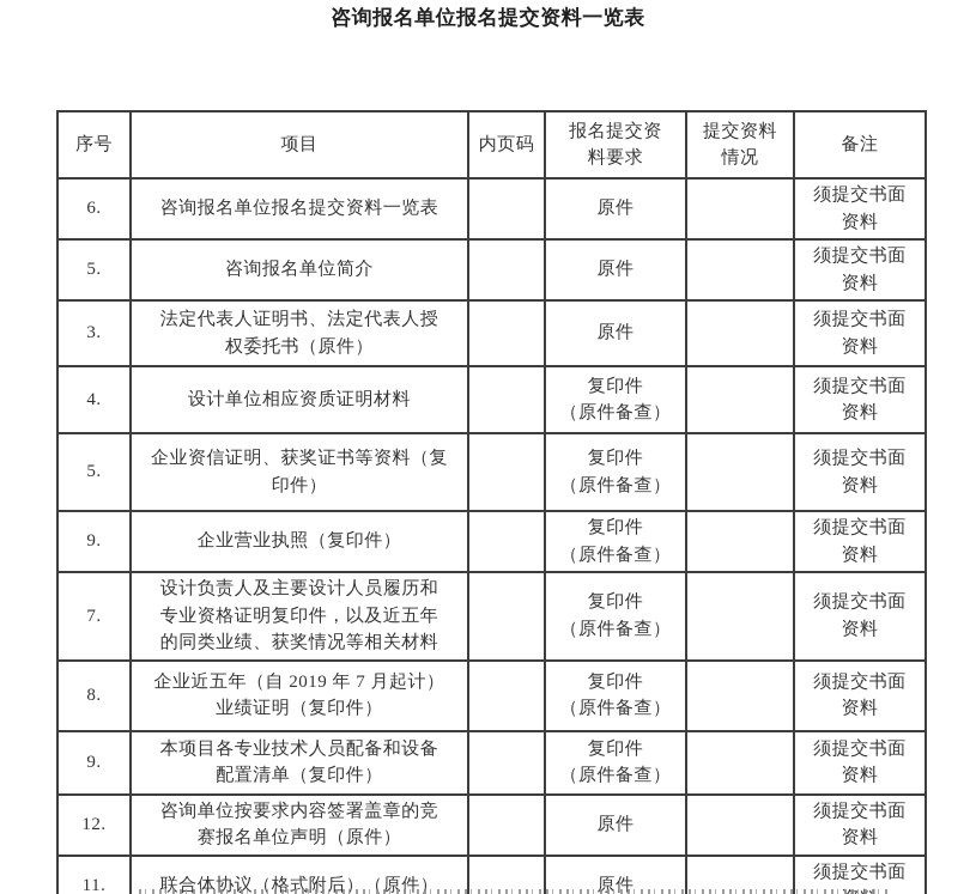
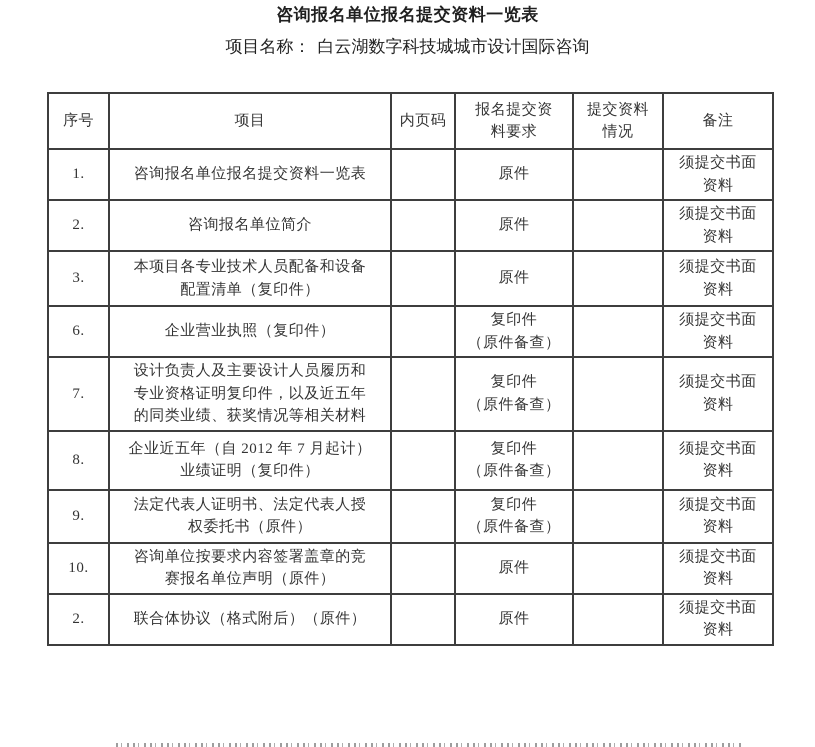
  咨询报名单位报名提交资料一览表
+ 项目名称： 白云湖数字科技城城市设计国际咨询
  序号	项目	内页码	报名提交资 料要求	提交资料 情况	备注
- 6.	咨询报名单位报名提交资料一览表		原件		须提交书面资料
+ 1.	咨询报名单位报名提交资料一览表		原件		须提交书面资料
- 5.	咨询报名单位简介		原件		须提交书面资料
+ 2.	咨询报名单位简介		原件		须提交书面资料
- 3.	法定代表人证明书、法定代表人授 权委托书（原件）		原件		须提交书面资料
+ 3.	本项目各专业技术人员配备和设备 配置清单（复印件）		原件		须提交书面资料
- 4.	设计单位相应资质证明材料		复印件 （原件备查）		须提交书面资料
- 5.	企业资信证明、获奖证书等资料（复 印件）		复印件 （原件备查）		须提交书面资料
- 9.	企业营业执照（复印件）		复印件 （原件备查）		须提交书面资料
+ 6.	企业营业执照（复印件）		复印件 （原件备查）		须提交书面资料
  7.	设计负责人及主要设计人员履历和 专业资格证明复印件，以及近五年 的同类业绩、获奖情况等相关材料		复印件 （原件备查）		须提交书面资料
- 8.	企业近五年（自 2019 年 7 月起计） 业绩证明（复印件）		复印件 （原件备查）		须提交书面资料
+ 8.	企业近五年（自 2012 年 7 月起计） 业绩证明（复印件）		复印件 （原件备查）		须提交书面资料
- 9.	本项目各专业技术人员配备和设备 配置清单（复印件）		复印件 （原件备查）		须提交书面资料
+ 9.	法定代表人证明书、法定代表人授 权委托书（原件）		复印件 （原件备查）		须提交书面资料
- 12.	咨询单位按要求内容签署盖章的竞 赛报名单位声明（原件）		原件		须提交书面资料
+ 10.	咨询单位按要求内容签署盖章的竞 赛报名单位声明（原件）		原件		须提交书面资料
- 11.	联合体协议（格式附后）（原件）		原件		须提交书面
+ 2.	联合体协议（格式附后）（原件）		原件		须提交书面资料
